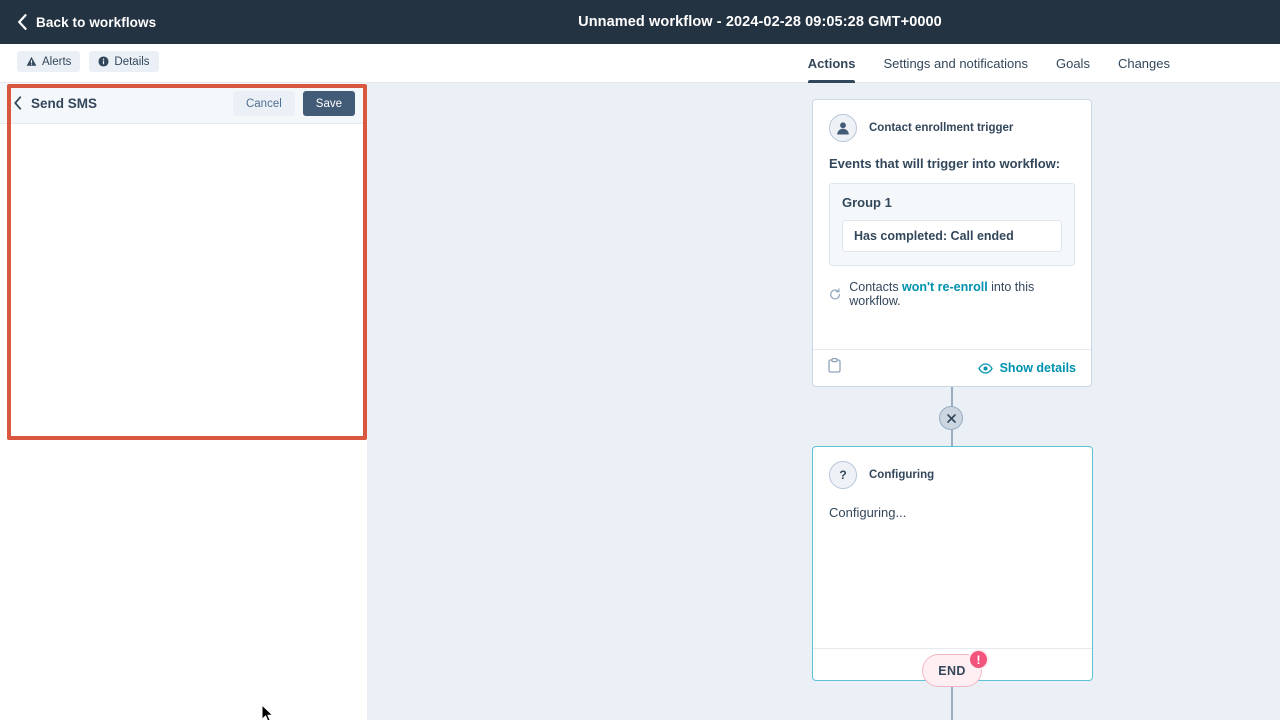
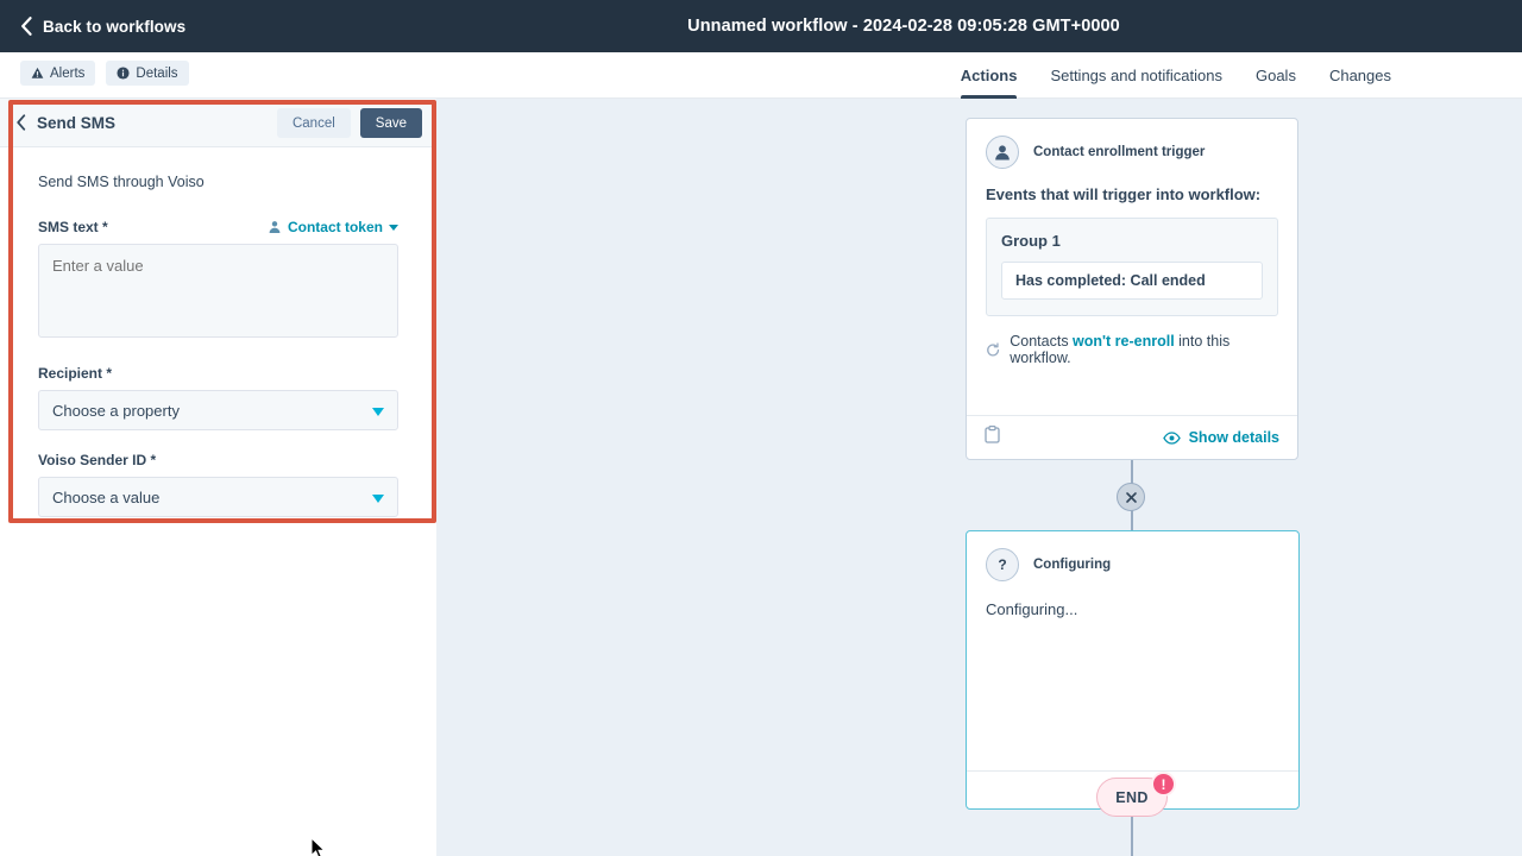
  Back to workflows
  Unnamed workflow - 2024-02-28 09:05:28 GMT+0000
  Alerts
  Details
  Actions
  Settings and notifications
  Goals
  Changes
  Send SMS
  Cancel
  Save
+ Send SMS through Voiso
+ SMS text *
+ Contact token
+ Enter a value
+ Recipient *
+ Choose a property
+ Voiso Sender ID *
+ Choose a value
  Contact enrollment trigger
  Events that will trigger into workflow:
  Group 1
  Has completed: Call ended
  Contacts won't re-enroll into this workflow.
  Show details
  ?
  Configuring
  Configuring...
  END
  !
